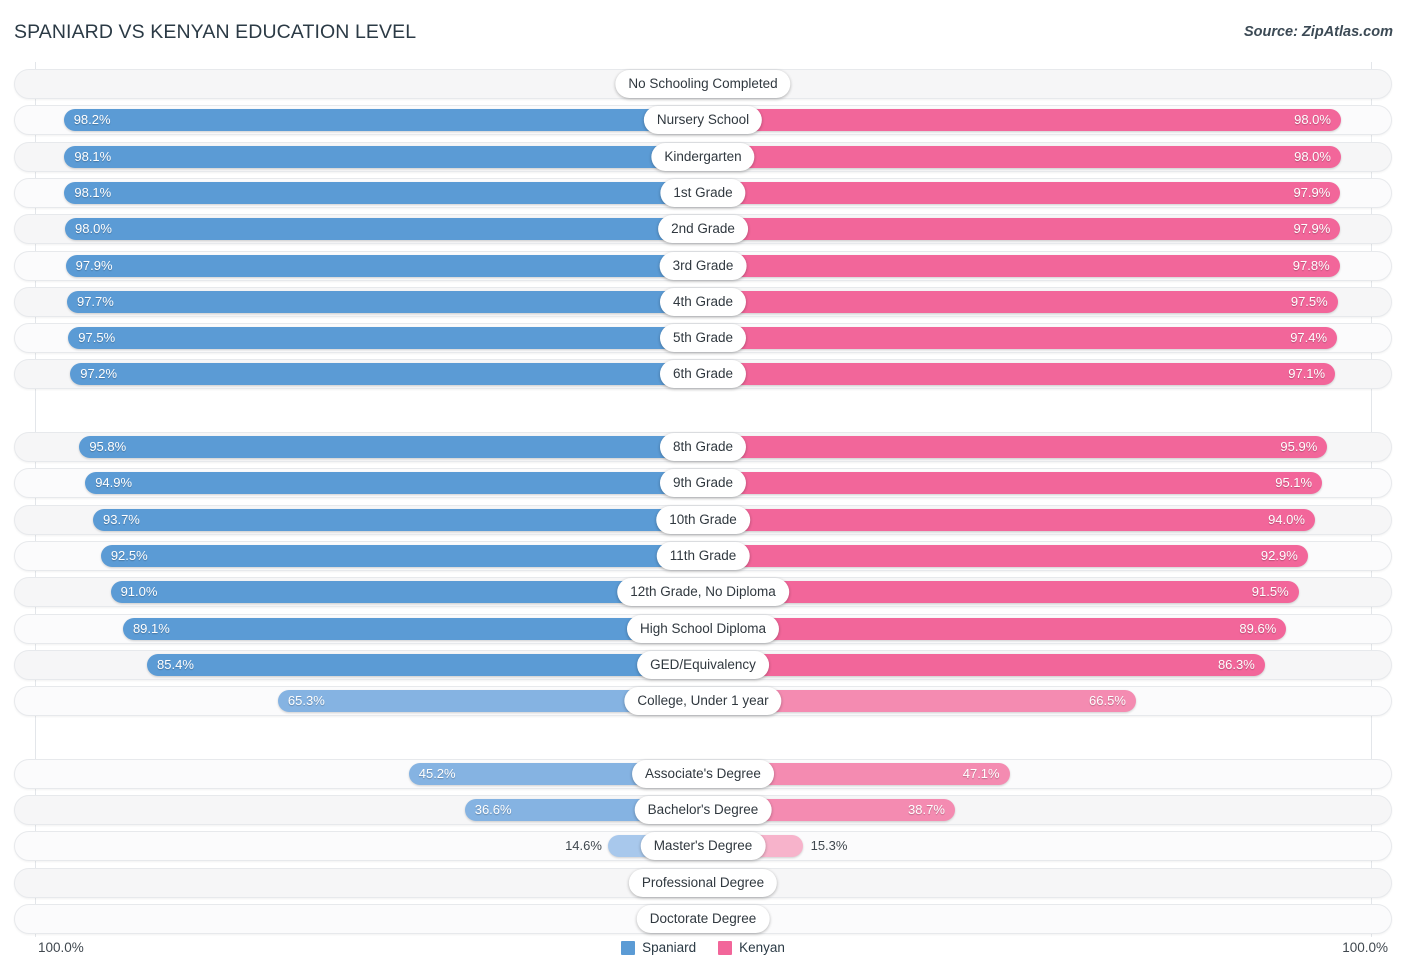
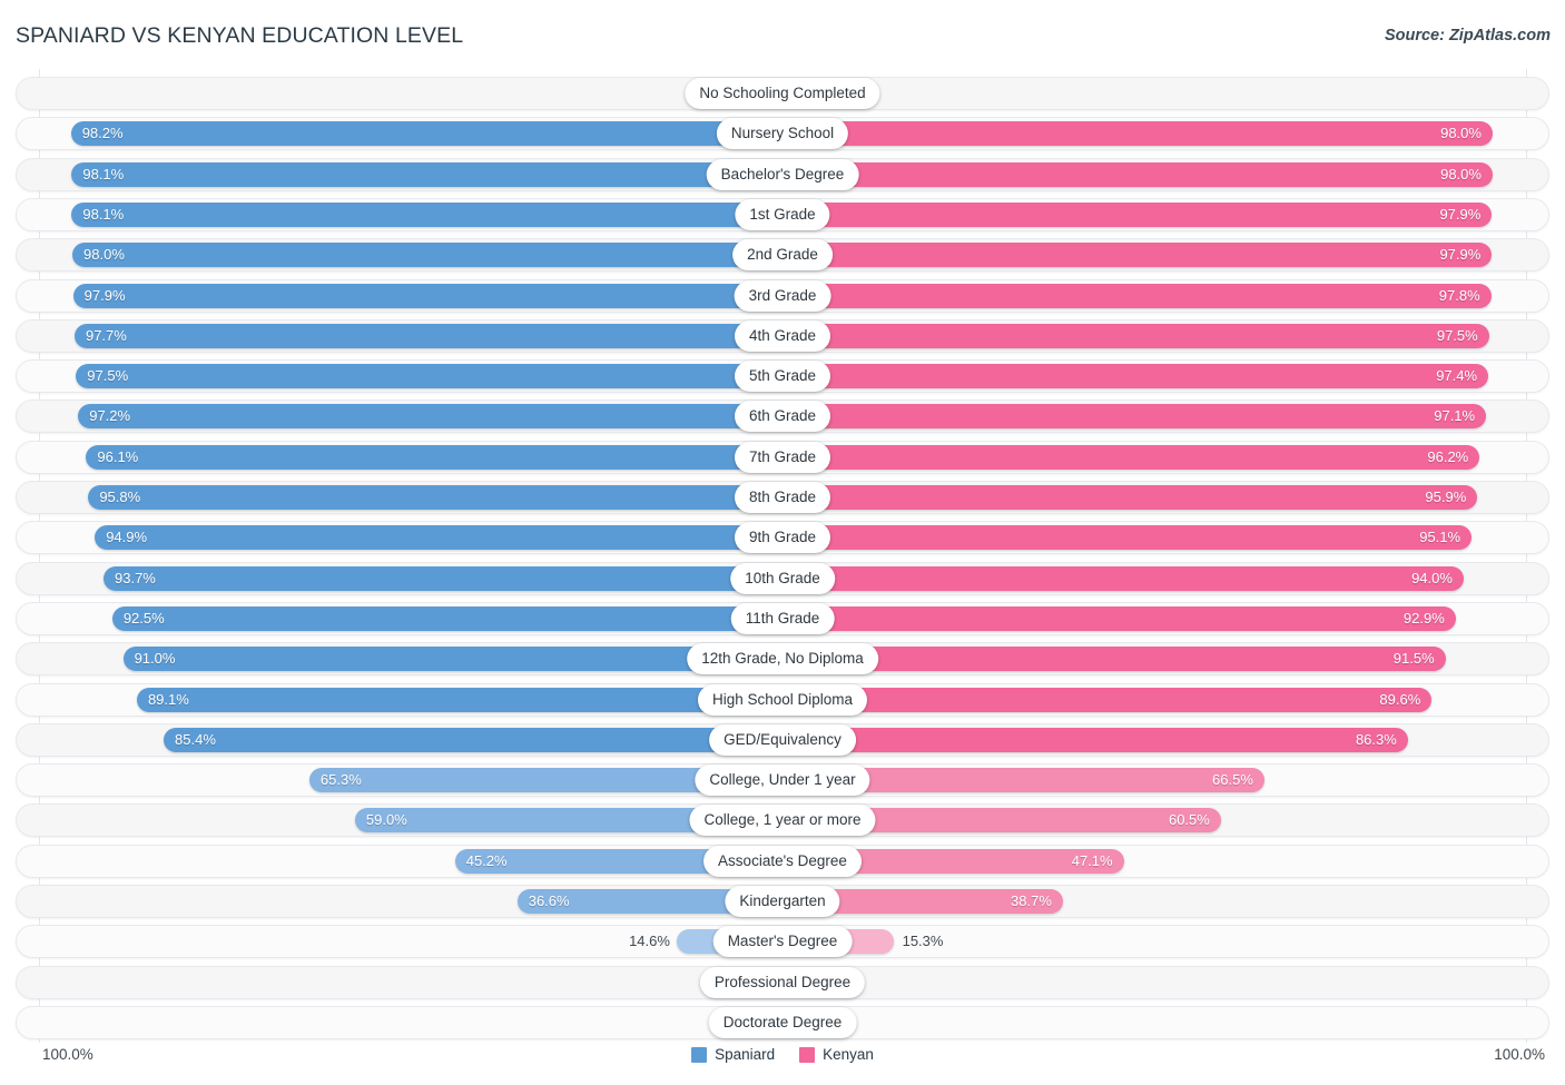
  SPANIARD VS KENYAN EDUCATION LEVEL
  Source: ZipAtlas.com
  No Schooling Completed
  98.2%
  98.0%
  Nursery School
  98.1%
  98.0%
- Kindergarten
+ Bachelor's Degree
  98.1%
  97.9%
  1st Grade
  98.0%
  97.9%
  2nd Grade
  97.9%
  97.8%
  3rd Grade
  97.7%
  97.5%
  4th Grade
  97.5%
  97.4%
  5th Grade
  97.2%
  97.1%
  6th Grade
+ 96.1%
+ 96.2%
+ 7th Grade
  95.8%
  95.9%
  8th Grade
  94.9%
  95.1%
  9th Grade
  93.7%
  94.0%
  10th Grade
  92.5%
  92.9%
  11th Grade
  91.0%
  91.5%
  12th Grade, No Diploma
  89.1%
  89.6%
  High School Diploma
  85.4%
  86.3%
  GED/Equivalency
  65.3%
  66.5%
  College, Under 1 year
+ 59.0%
+ 60.5%
+ College, 1 year or more
  45.2%
  47.1%
  Associate's Degree
  36.6%
  38.7%
- Bachelor's Degree
+ Kindergarten
  14.6%
  15.3%
  Master's Degree
  Professional Degree
  Doctorate Degree
  100.0%
  100.0%
  Spaniard
  Kenyan
